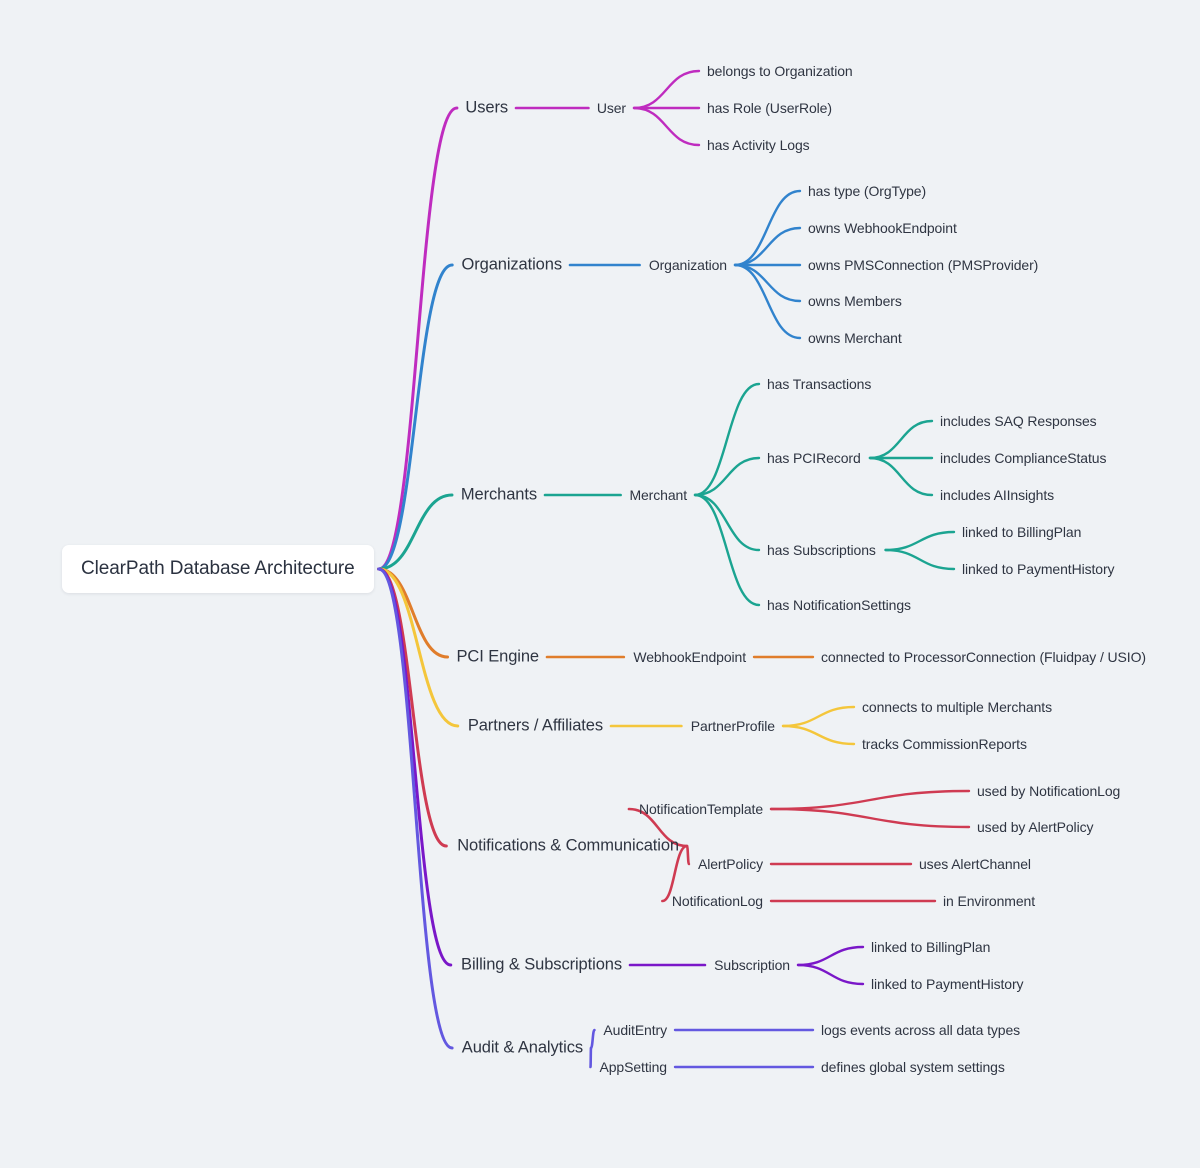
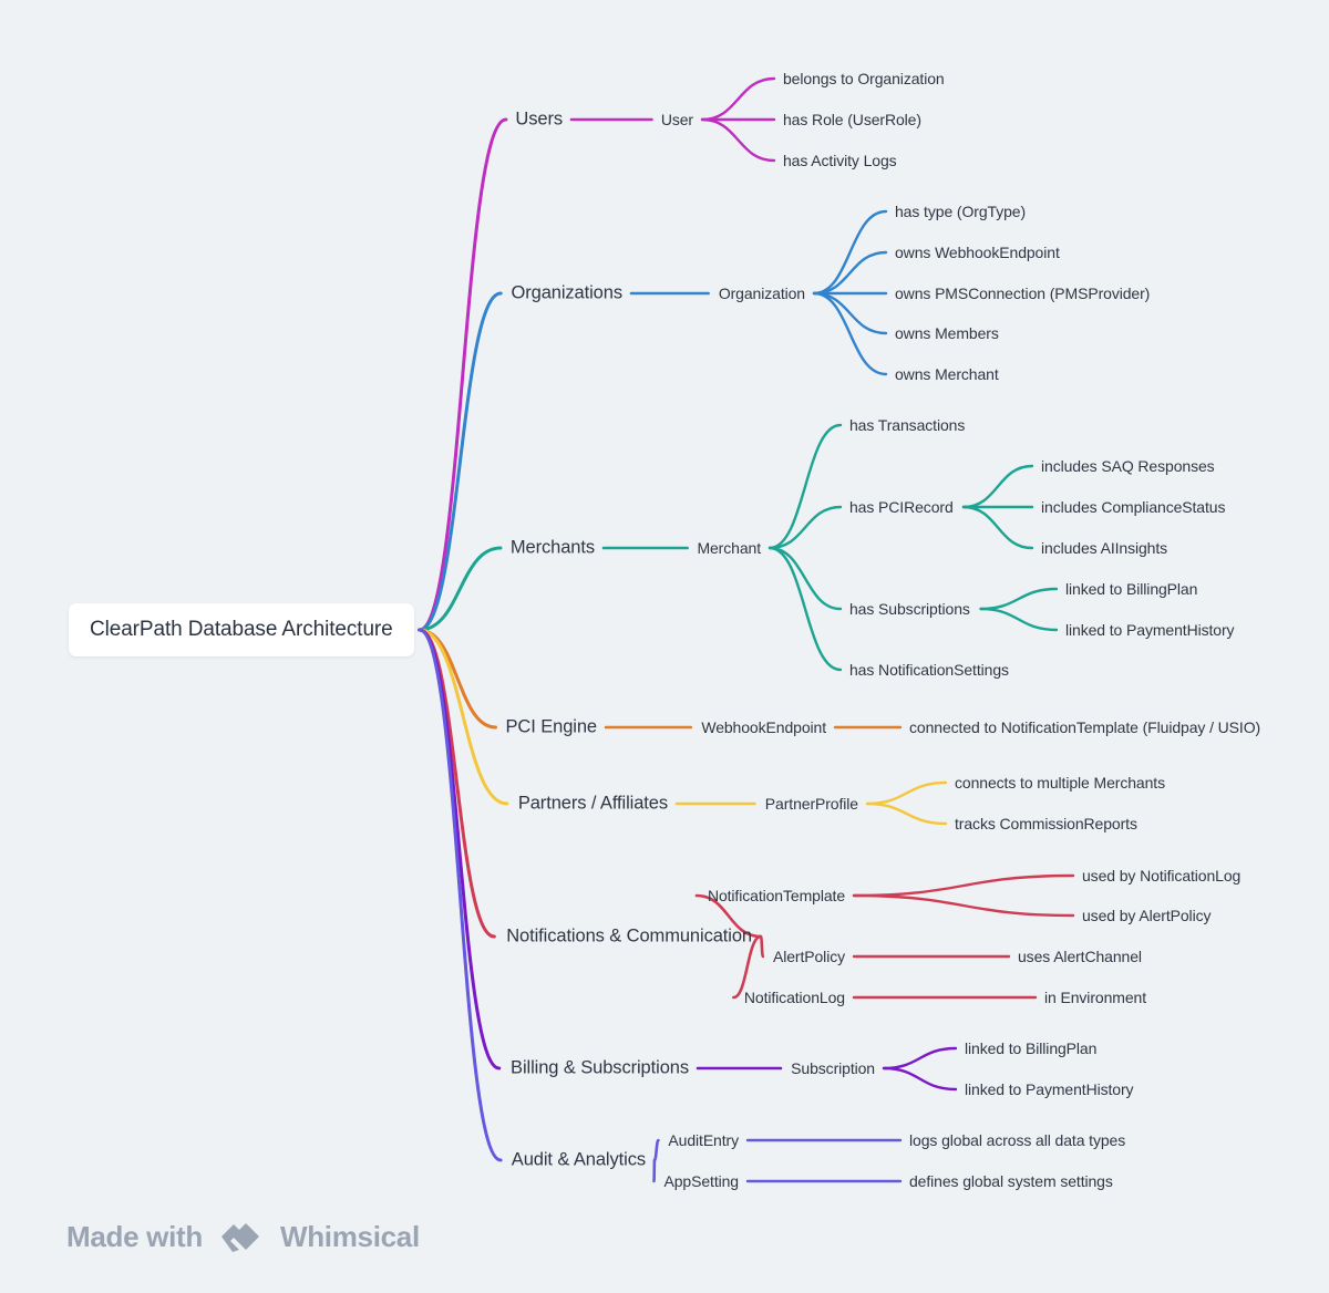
  ClearPath Database Architecture
  Users
  User
  belongs to Organization
  has Role (UserRole)
  has Activity Logs
  Organizations
  Organization
  has type (OrgType)
  owns WebhookEndpoint
  owns PMSConnection (PMSProvider)
  owns Members
  owns Merchant
  Merchants
  Merchant
  has Transactions
  has PCIRecord
  includes SAQ Responses
  includes ComplianceStatus
  includes AIInsights
  has Subscriptions
  linked to BillingPlan
  linked to PaymentHistory
  has NotificationSettings
  PCI Engine
  WebhookEndpoint
- connected to ProcessorConnection (Fluidpay / USIO)
+ connected to NotificationTemplate (Fluidpay / USIO)
  Partners / Affiliates
  PartnerProfile
  connects to multiple Merchants
  tracks CommissionReports
  Notifications & Communication
  NotificationTemplate
  used by NotificationLog
  used by AlertPolicy
  AlertPolicy
  uses AlertChannel
  NotificationLog
  in Environment
  Billing & Subscriptions
  Subscription
  linked to BillingPlan
  linked to PaymentHistory
  Audit & Analytics
  AuditEntry
- logs events across all data types
+ logs global across all data types
  AppSetting
  defines global system settings
+ Made with
+ Whimsical
